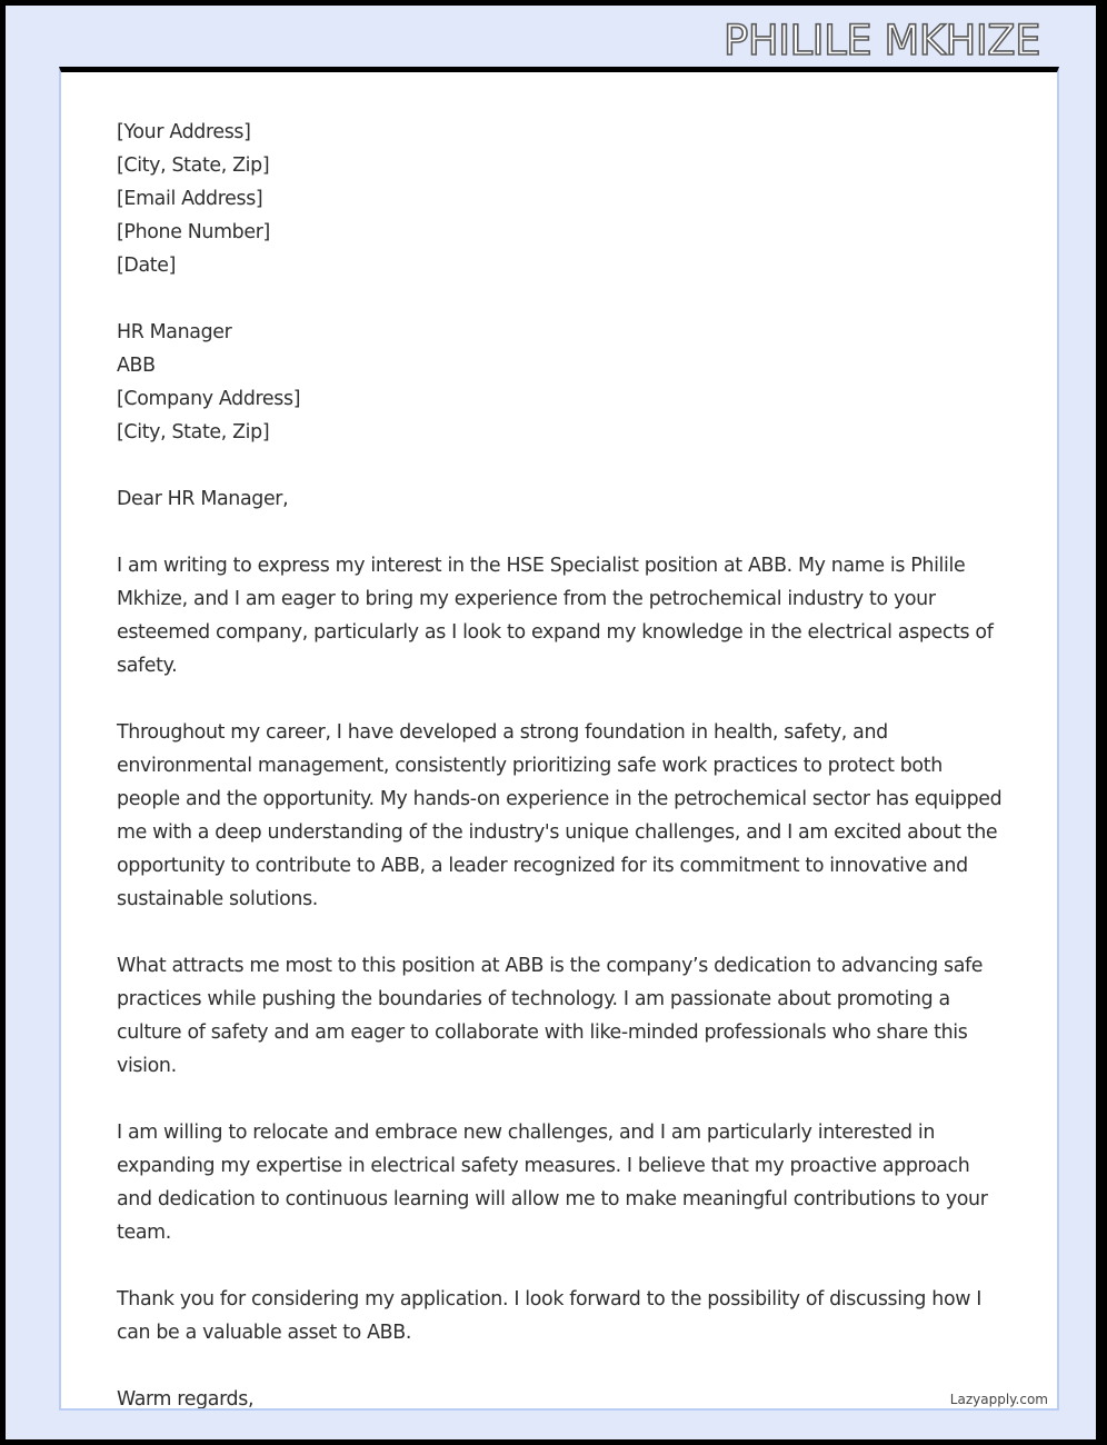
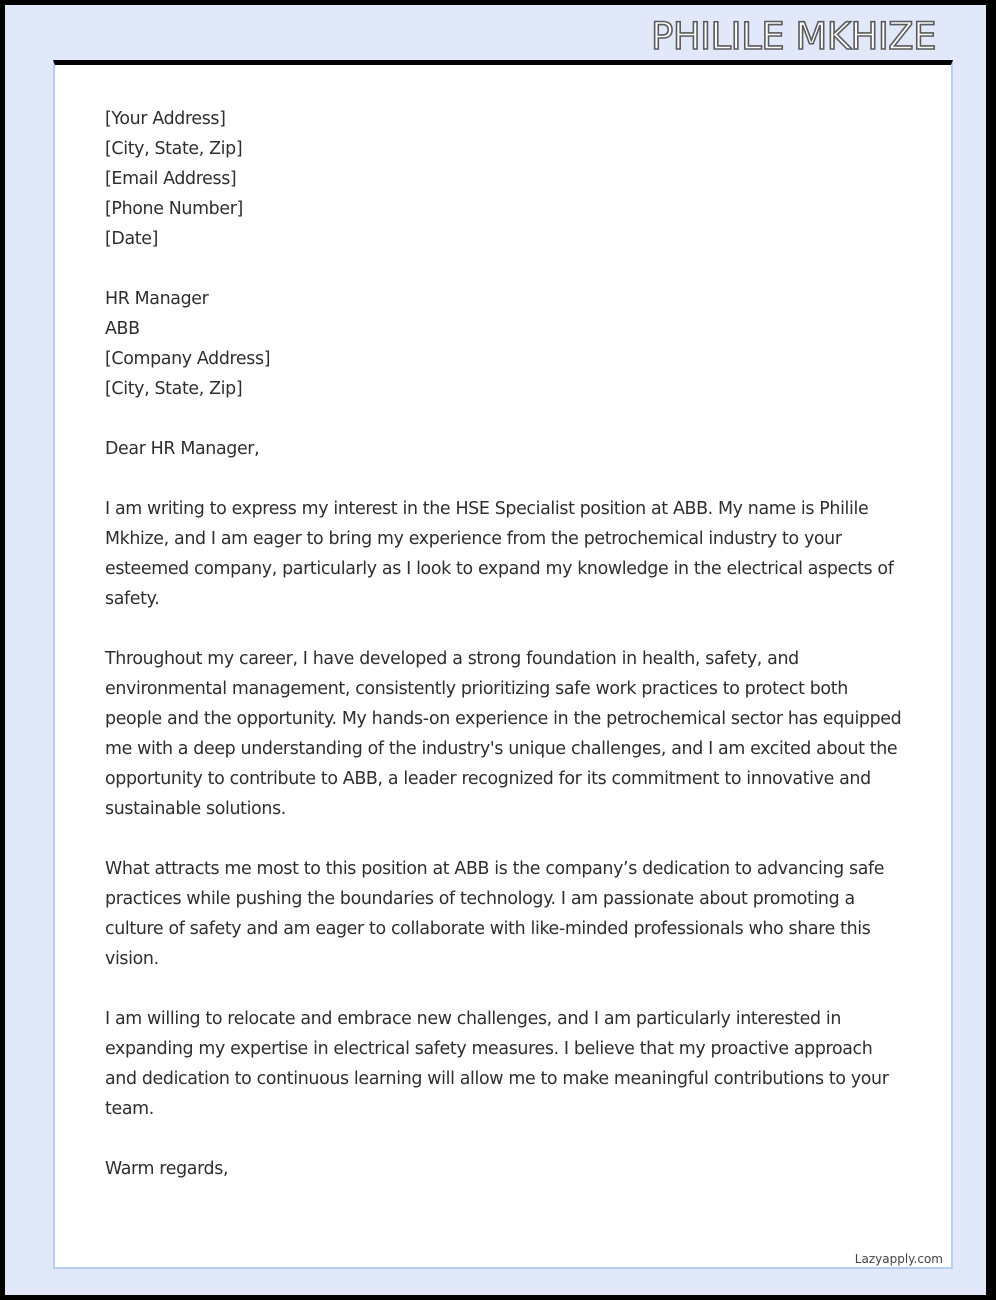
  PHILILE MKHIZE
  [Your Address]
  [City, State, Zip]
  [Email Address]
  [Phone Number]
  [Date]
  HR Manager
  ABB
  [Company Address]
  [City, State, Zip]
  Dear HR Manager,
  I am writing to express my interest in the HSE Specialist position at ABB. My name is Philile Mkhize, and I am eager to bring my experience from the petrochemical industry to your esteemed company, particularly as I look to expand my knowledge in the electrical aspects of safety.
  Throughout my career, I have developed a strong foundation in health, safety, and environmental management, consistently prioritizing safe work practices to protect both people and the opportunity. My hands-on experience in the petrochemical sector has equipped me with a deep understanding of the industry's unique challenges, and I am excited about the opportunity to contribute to ABB, a leader recognized for its commitment to innovative and sustainable solutions.
  What attracts me most to this position at ABB is the company’s dedication to advancing safe practices while pushing the boundaries of technology. I am passionate about promoting a culture of safety and am eager to collaborate with like-minded professionals who share this vision.
  I am willing to relocate and embrace new challenges, and I am particularly interested in expanding my expertise in electrical safety measures. I believe that my proactive approach and dedication to continuous learning will allow me to make meaningful contributions to your team.
- Thank you for considering my application. I look forward to the possibility of discussing how I can be a valuable asset to ABB.
  Warm regards,
  Lazyapply.com
